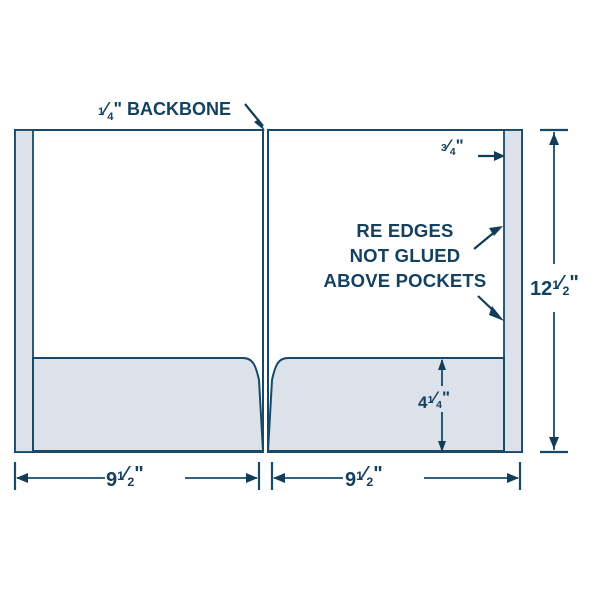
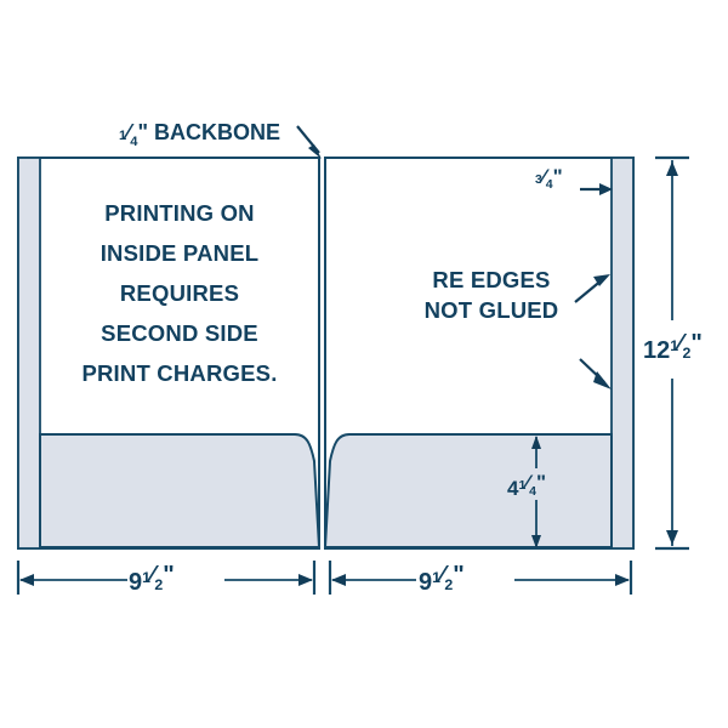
  1⁄4 " BACKBONE
+ PRINTING ON
+ INSIDE PANEL
+ REQUIRES
+ SECOND SIDE
+ PRINT CHARGES.
  RE EDGES
  NOT GLUED
- ABOVE POCKETS
  3⁄4 "
  121⁄2 "
  41⁄4 "
  91⁄2 "
  91⁄2 "
